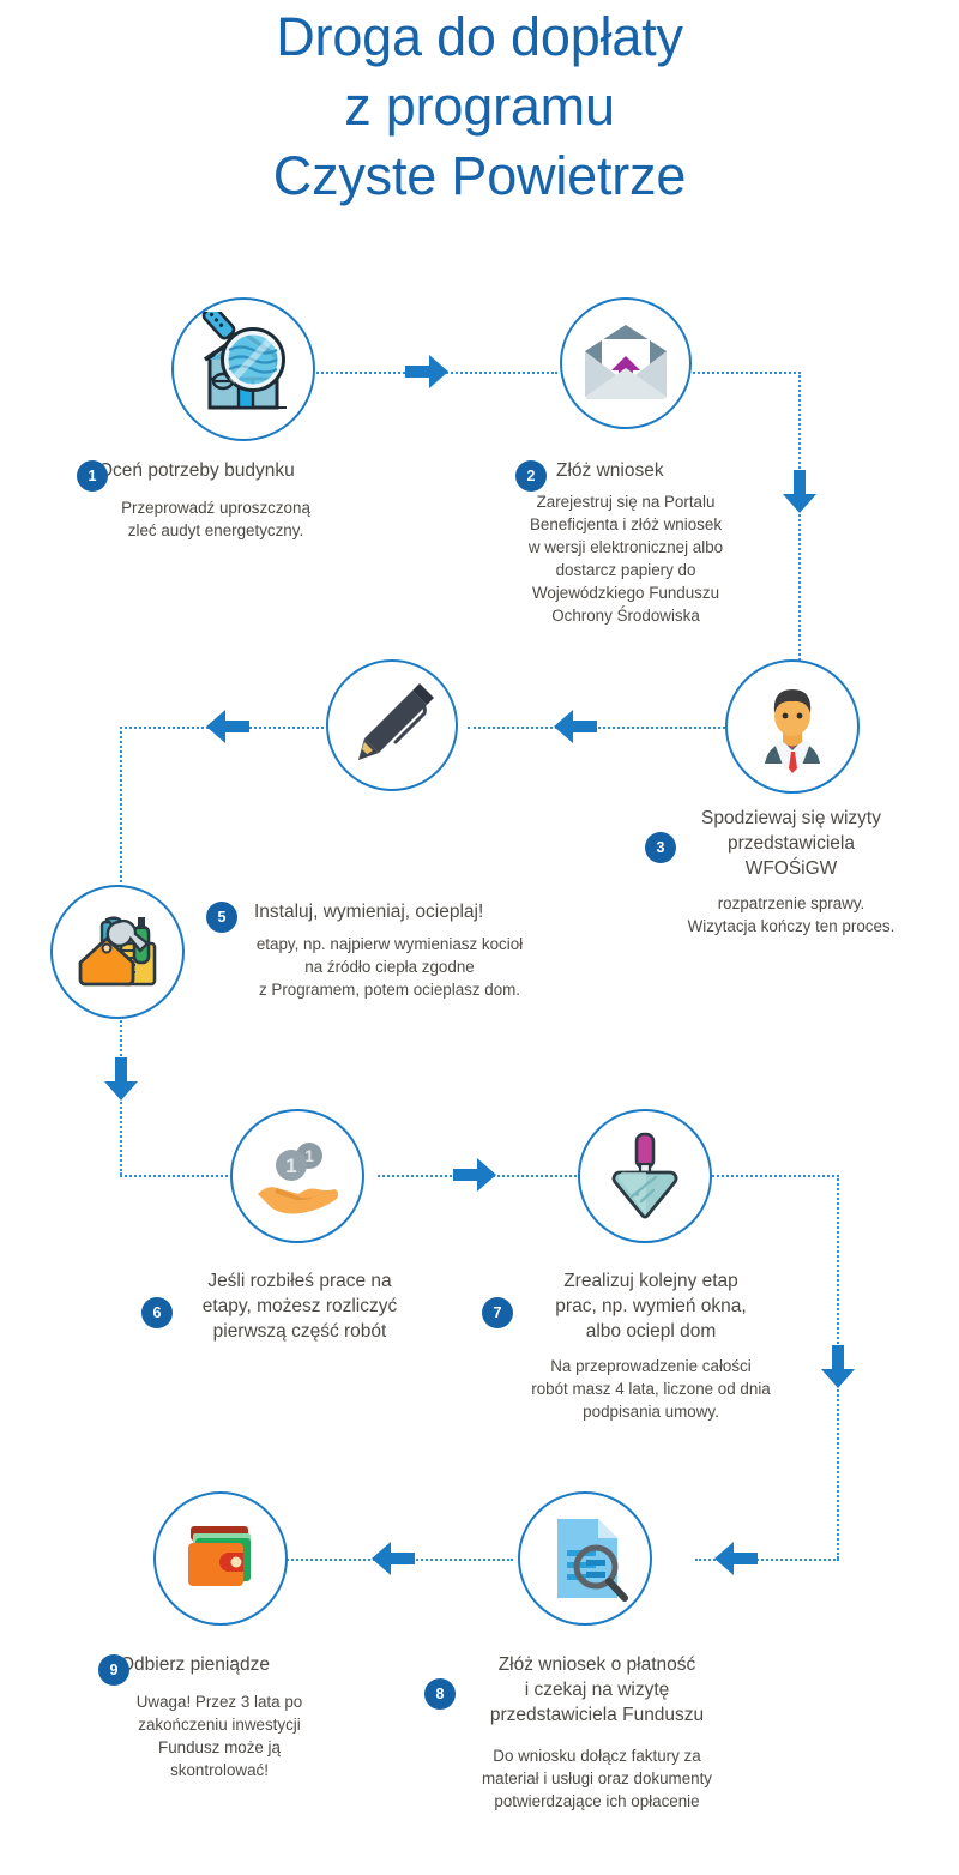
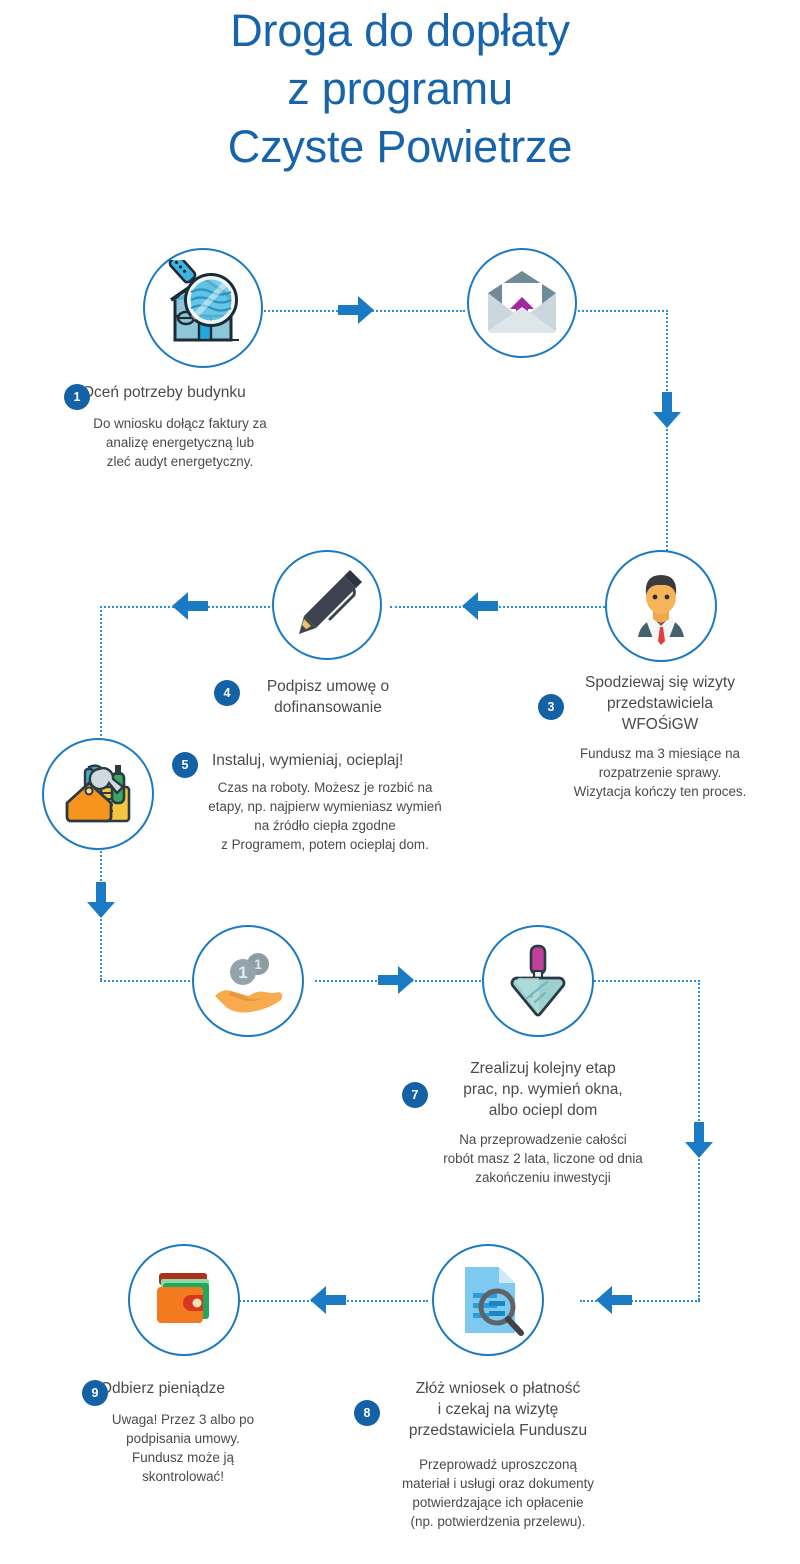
  Droga do dopłaty
  z programu
  Czyste Powietrze
  1
  ceń potrzeby budynku
- Przeprowadź uproszczoną
+ Do wniosku dołącz faktury za
+ analizę energetyczną lub
  zleć audyt energetyczny.
- 2
- Złóż wniosek
- Zarejestruj się na Portalu
- Beneficjenta i złóż wniosek
- w wersji elektronicznej albo
- dostarcz papiery do
- Wojewódzkiego Funduszu
- Ochrony Środowiska
  3
  Spodziewaj się wizyty
  przedstawiciela
  WFOŚiGW
+ Fundusz ma 3 miesiące na
  rozpatrzenie sprawy.
  Wizytacja kończy ten proces.
+ 4
+ Podpisz umowę o
+ dofinansowanie
  5
  Instaluj, wymieniaj, ocieplaj!
+ Czas na roboty. Możesz je rozbić na
- etapy, np. najpierw wymieniasz kocioł
+ etapy, np. najpierw wymieniasz wymień
  na źródło ciepła zgodne
- z Programem, potem ocieplasz dom.
+ z Programem, potem ocieplaj dom.
  1
  1
- 6
- Jeśli rozbiłeś prace na
- etapy, możesz rozliczyć
- pierwszą część robót
  7
  Zrealizuj kolejny etap
  prac, np. wymień okna,
  albo ociepl dom
  Na przeprowadzenie całości
- robót masz 4 lata, liczone od dnia
+ robót masz 2 lata, liczone od dnia
- podpisania umowy.
+ zakończeniu inwestycji
  8
  Złóż wniosek o płatność
  i czekaj na wizytę
  przedstawiciela Funduszu
- Do wniosku dołącz faktury za
+ Przeprowadź uproszczoną
  materiał i usługi oraz dokumenty
  potwierdzające ich opłacenie
+ (np. potwierdzenia przelewu).
  9
  dbierz pieniądze
- Uwaga! Przez 3 lata po
+ Uwaga! Przez 3 albo po
- zakończeniu inwestycji
+ podpisania umowy.
  Fundusz może ją
  skontrolować!
